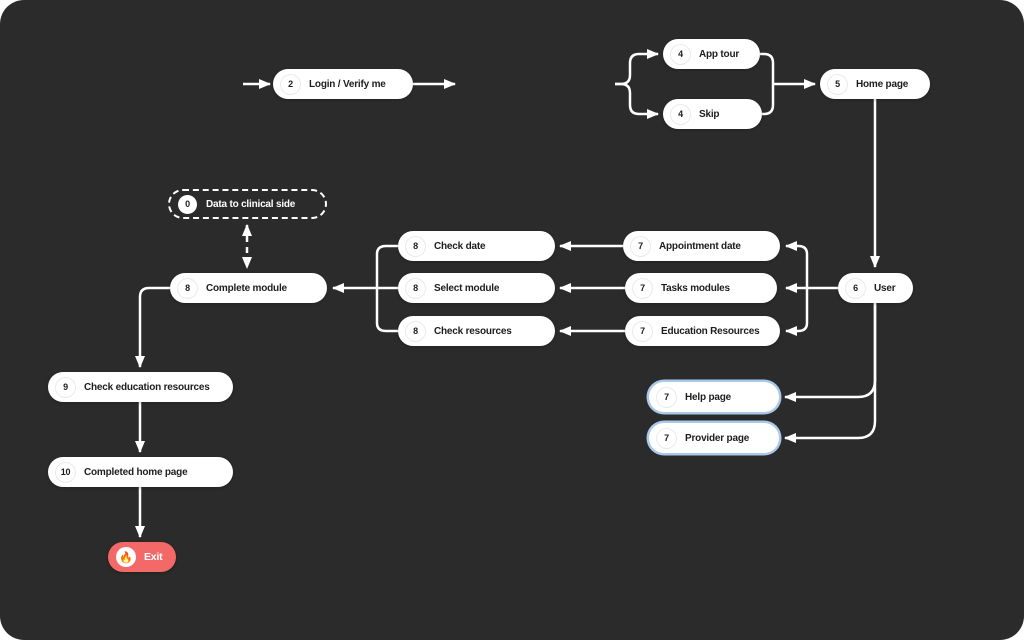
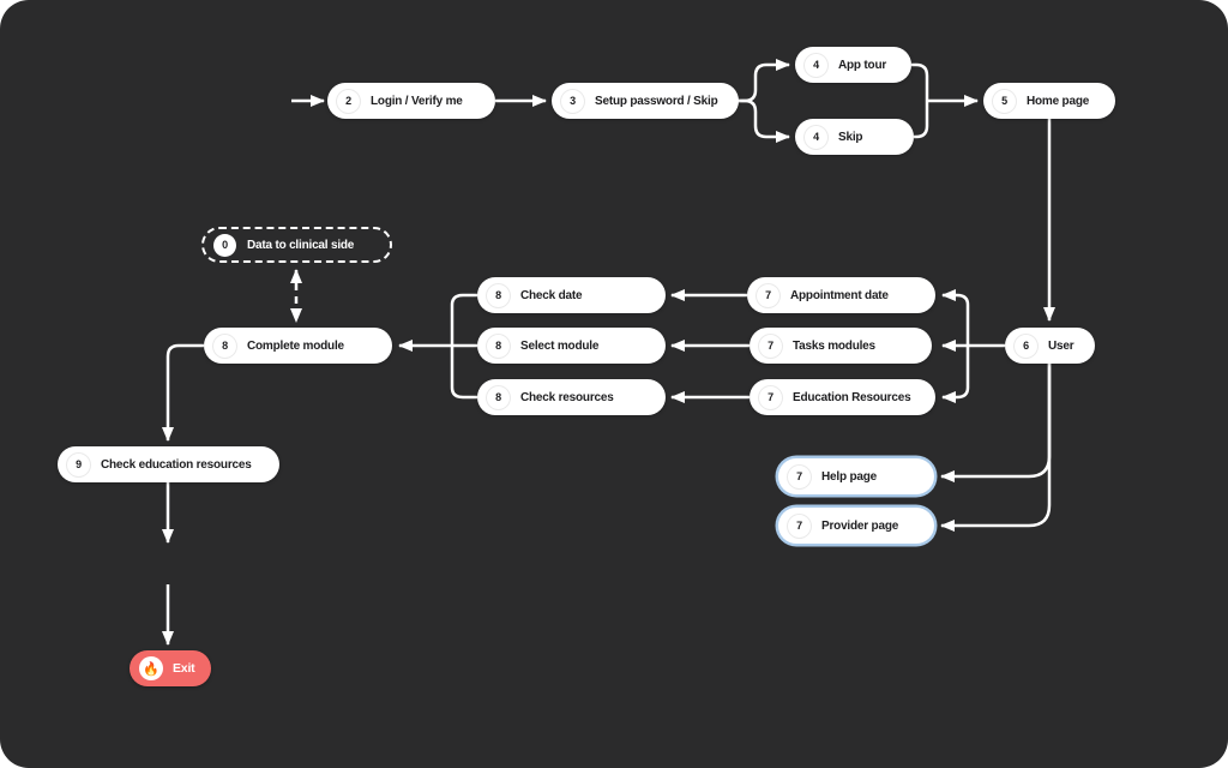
  2
  Login / Verify me
+ 3
+ Setup password / Skip
  4
  App tour
  4
  Skip
  5
  Home page
  0
  Data to clinical side
  8
  Check date
  8
  Select module
  8
  Check resources
  8
  Complete module
  7
  Appointment date
  7
  Tasks modules
  7
  Education Resources
  6
  User
  7
  Help page
  7
  Provider page
  9
  Check education resources
- 10
- Completed home page
  🔥
  Exit
